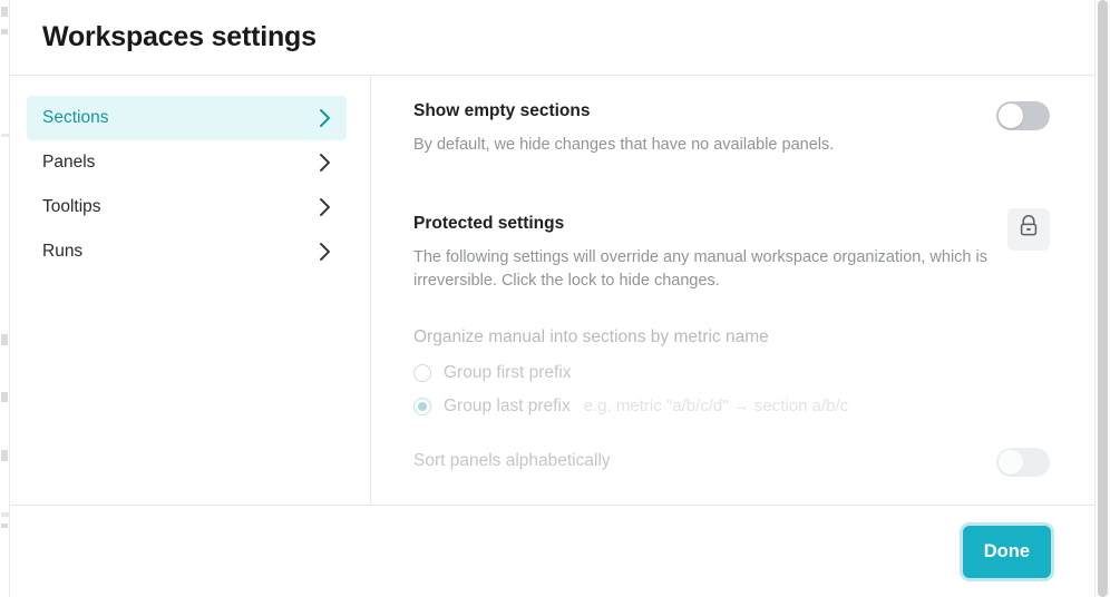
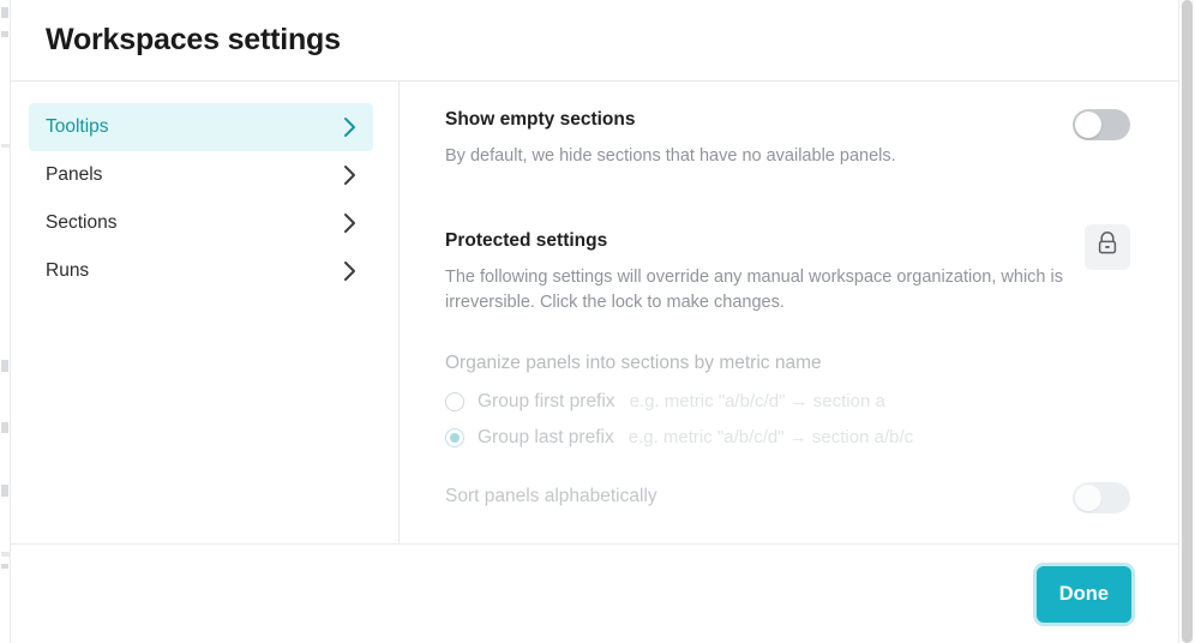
  Workspaces settings
- Sections
+ Tooltips
  Panels
- Tooltips
+ Sections
  Runs
  Show empty sections
- By default, we hide changes that have no available panels.
+ By default, we hide sections that have no available panels.
  Protected settings
- The following settings will override any manual workspace organization, which is irreversible. Click the lock to hide changes.
+ The following settings will override any manual workspace organization, which is irreversible. Click the lock to make changes.
- Organize manual into sections by metric name
+ Organize panels into sections by metric name
  Group first prefix
+ e.g. metric "a/b/c/d" → section a
  Group last prefix
  e.g. metric "a/b/c/d" → section a/b/c
  Sort panels alphabetically
  Done
